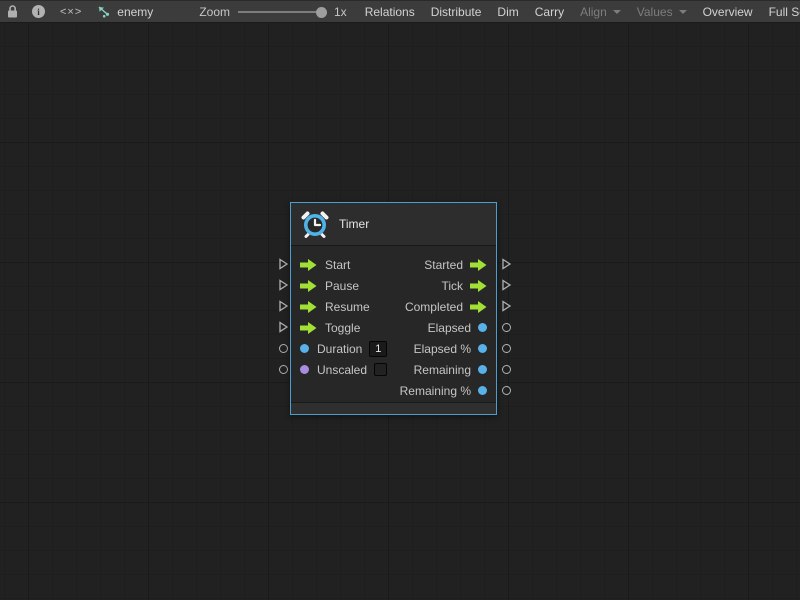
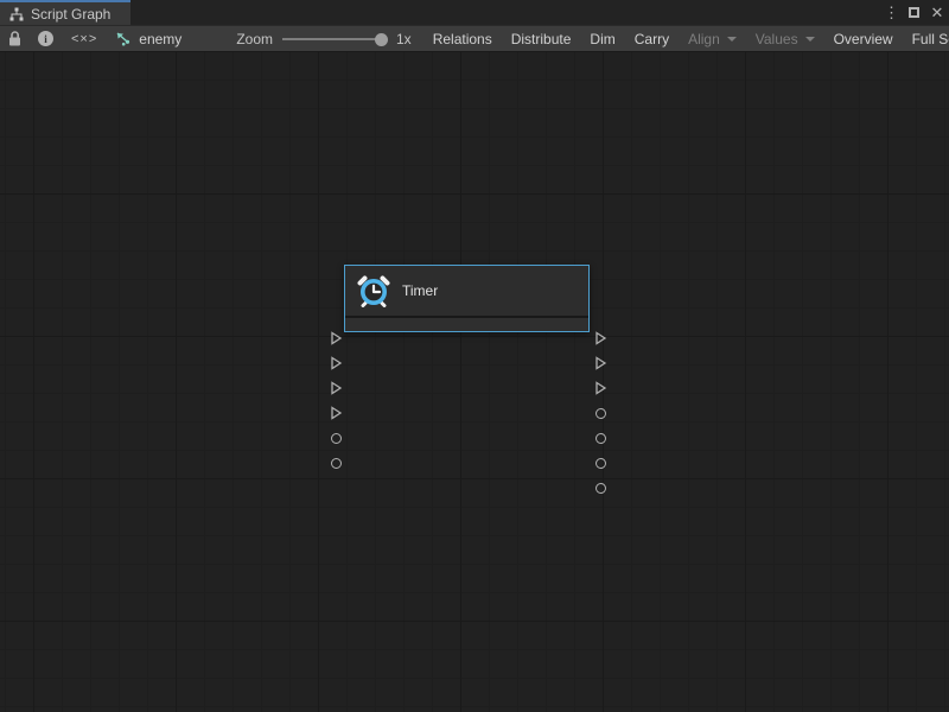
+ Script Graph
+ ⋮
+ ✕
  i
  <×>
  enemy
  Zoom
  1x
  Relations
  Distribute
  Dim
  Carry
  Align
  Values
  Overview
  Timer
- Start
- Pause
- Resume
- Toggle
- Duration
- 1
- Unscaled
- Started
- Tick
- Completed
- Elapsed
- Elapsed %
- Remaining
- Remaining %
